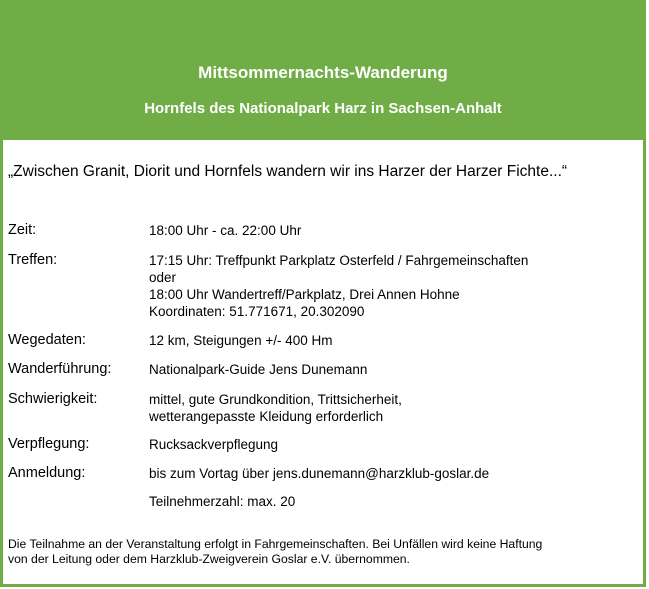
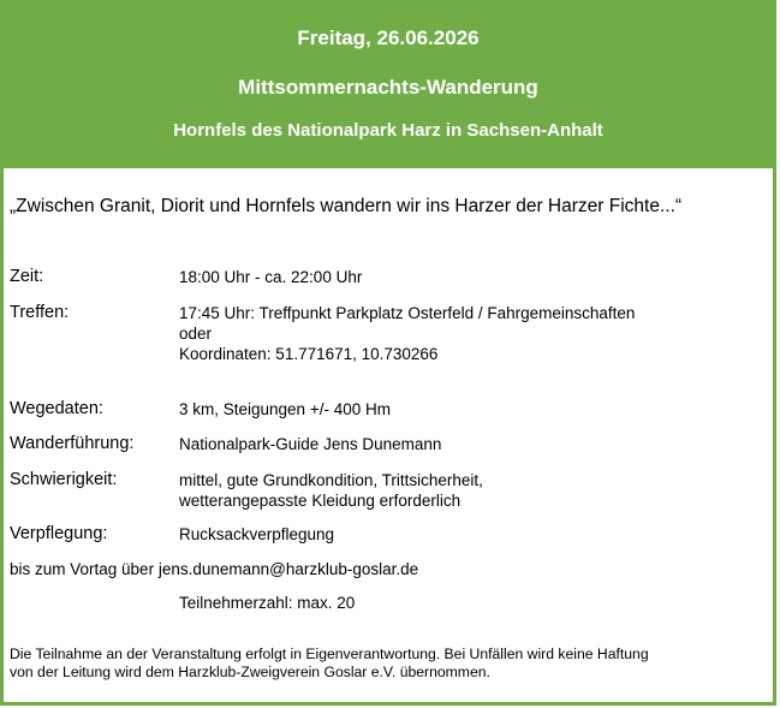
+ Freitag, 26.06.2026
  Mittsommernachts-Wanderung
  Hornfels des Nationalpark Harz in Sachsen-Anhalt
  „Zwischen Granit, Diorit und Hornfels wandern wir ins Harzer der Harzer Fichte...“
  Zeit:
  18:00 Uhr - ca. 22:00 Uhr
  Treffen:
- 17:15 Uhr: Treffpunkt Parkplatz Osterfeld / Fahrgemeinschaften
+ 17:45 Uhr: Treffpunkt Parkplatz Osterfeld / Fahrgemeinschaften
  oder
- 18:00 Uhr Wandertreff/Parkplatz, Drei Annen Hohne
- Koordinaten: 51.771671, 20.302090
+ Koordinaten: 51.771671, 10.730266
  Wegedaten:
- 12 km, Steigungen +/- 400 Hm
+ 3 km, Steigungen +/- 400 Hm
  Wanderführung:
  Nationalpark-Guide Jens Dunemann
  Schwierigkeit:
  mittel, gute Grundkondition, Trittsicherheit,
  wetterangepasste Kleidung erforderlich
  Verpflegung:
  Rucksackverpflegung
- Anmeldung:
  bis zum Vortag über jens.dunemann@harzklub-goslar.de
  Teilnehmerzahl: max. 20
- Die Teilnahme an der Veranstaltung erfolgt in Fahrgemeinschaften. Bei Unfällen wird keine Haftung
+ Die Teilnahme an der Veranstaltung erfolgt in Eigenverantwortung. Bei Unfällen wird keine Haftung
- von der Leitung oder dem Harzklub-Zweigverein Goslar e.V. übernommen.
+ von der Leitung wird dem Harzklub-Zweigverein Goslar e.V. übernommen.
